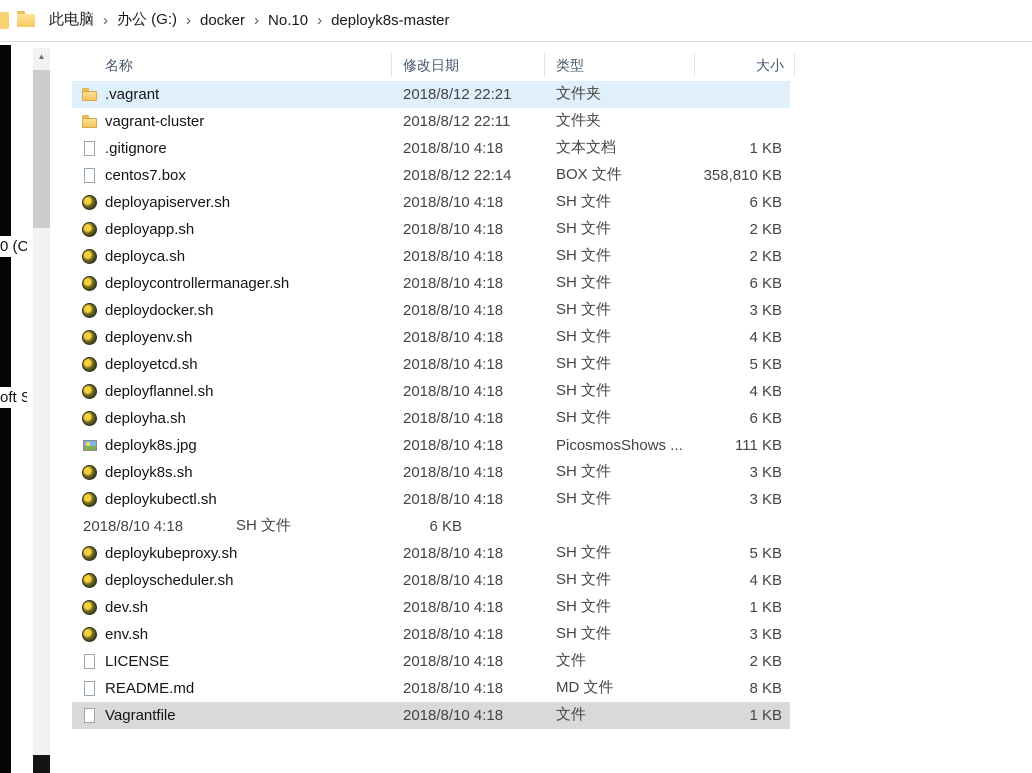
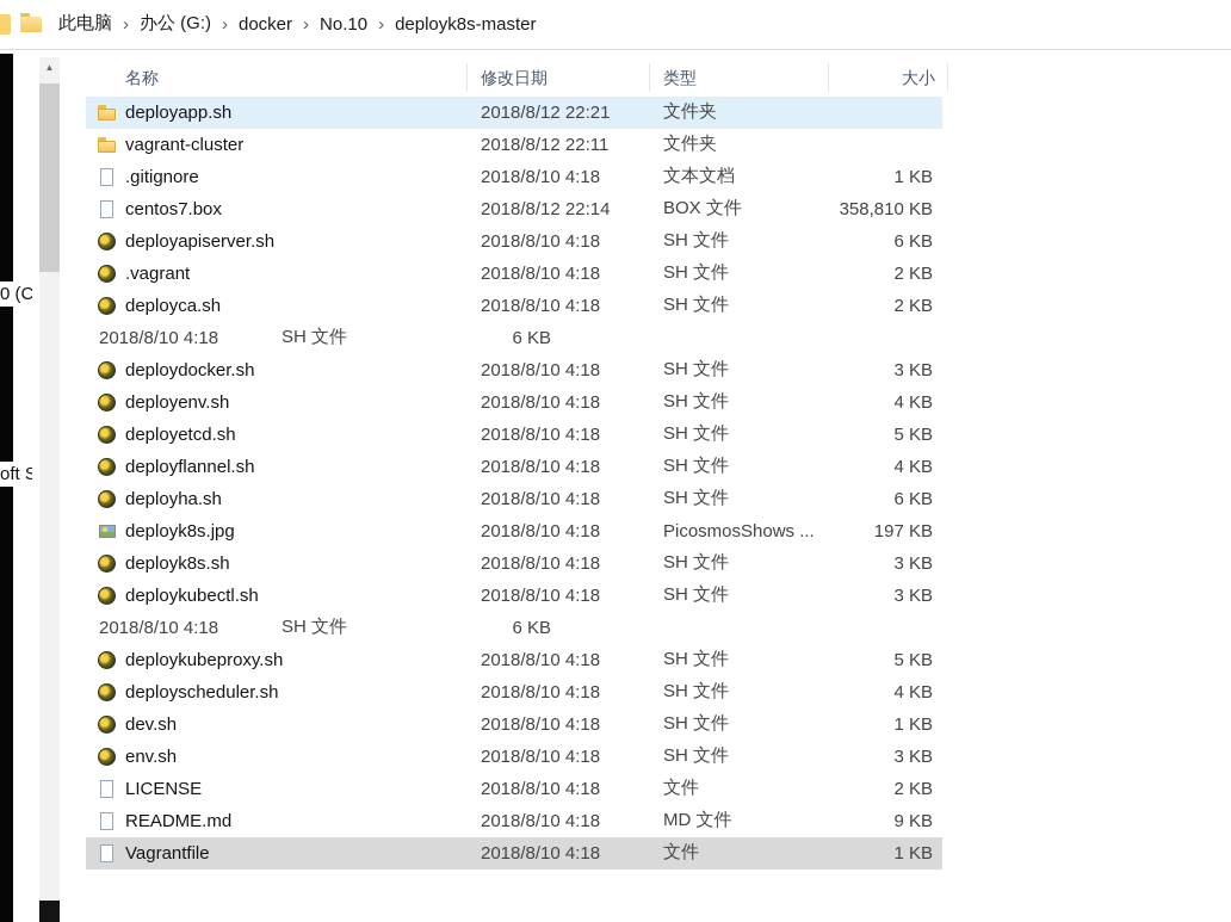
  此电脑
  ›
  办公 (G:)
  ›
  docker
  ›
  No.10
  ›
  deployk8s-master
  0 (C
  oft S
  ▲
  名称
  修改日期
  类型
  大小
- .vagrant
+ deployapp.sh
  2018/8/12 22:21
  文件夹
  vagrant-cluster
  2018/8/12 22:11
  文件夹
  .gitignore
  2018/8/10 4:18
  文本文档
  1 KB
  centos7.box
  2018/8/12 22:14
  BOX 文件
  358,810 KB
  deployapiserver.sh
  2018/8/10 4:18
  SH 文件
  6 KB
- deployapp.sh
+ .vagrant
  2018/8/10 4:18
  SH 文件
  2 KB
  deployca.sh
  2018/8/10 4:18
  SH 文件
  2 KB
- deploycontrollermanager.sh
  2018/8/10 4:18
  SH 文件
  6 KB
  deploydocker.sh
  2018/8/10 4:18
  SH 文件
  3 KB
  deployenv.sh
  2018/8/10 4:18
  SH 文件
  4 KB
  deployetcd.sh
  2018/8/10 4:18
  SH 文件
  5 KB
  deployflannel.sh
  2018/8/10 4:18
  SH 文件
  4 KB
  deployha.sh
  2018/8/10 4:18
  SH 文件
  6 KB
  deployk8s.jpg
  2018/8/10 4:18
  PicosmosShows ...
- 111 KB
+ 197 KB
  deployk8s.sh
  2018/8/10 4:18
  SH 文件
  3 KB
  deploykubectl.sh
  2018/8/10 4:18
  SH 文件
  3 KB
  2018/8/10 4:18
  SH 文件
  6 KB
  deploykubeproxy.sh
  2018/8/10 4:18
  SH 文件
  5 KB
  deployscheduler.sh
  2018/8/10 4:18
  SH 文件
  4 KB
  dev.sh
  2018/8/10 4:18
  SH 文件
  1 KB
  env.sh
  2018/8/10 4:18
  SH 文件
  3 KB
  LICENSE
  2018/8/10 4:18
  文件
  2 KB
  README.md
  2018/8/10 4:18
  MD 文件
- 8 KB
+ 9 KB
  Vagrantfile
  2018/8/10 4:18
  文件
  1 KB
